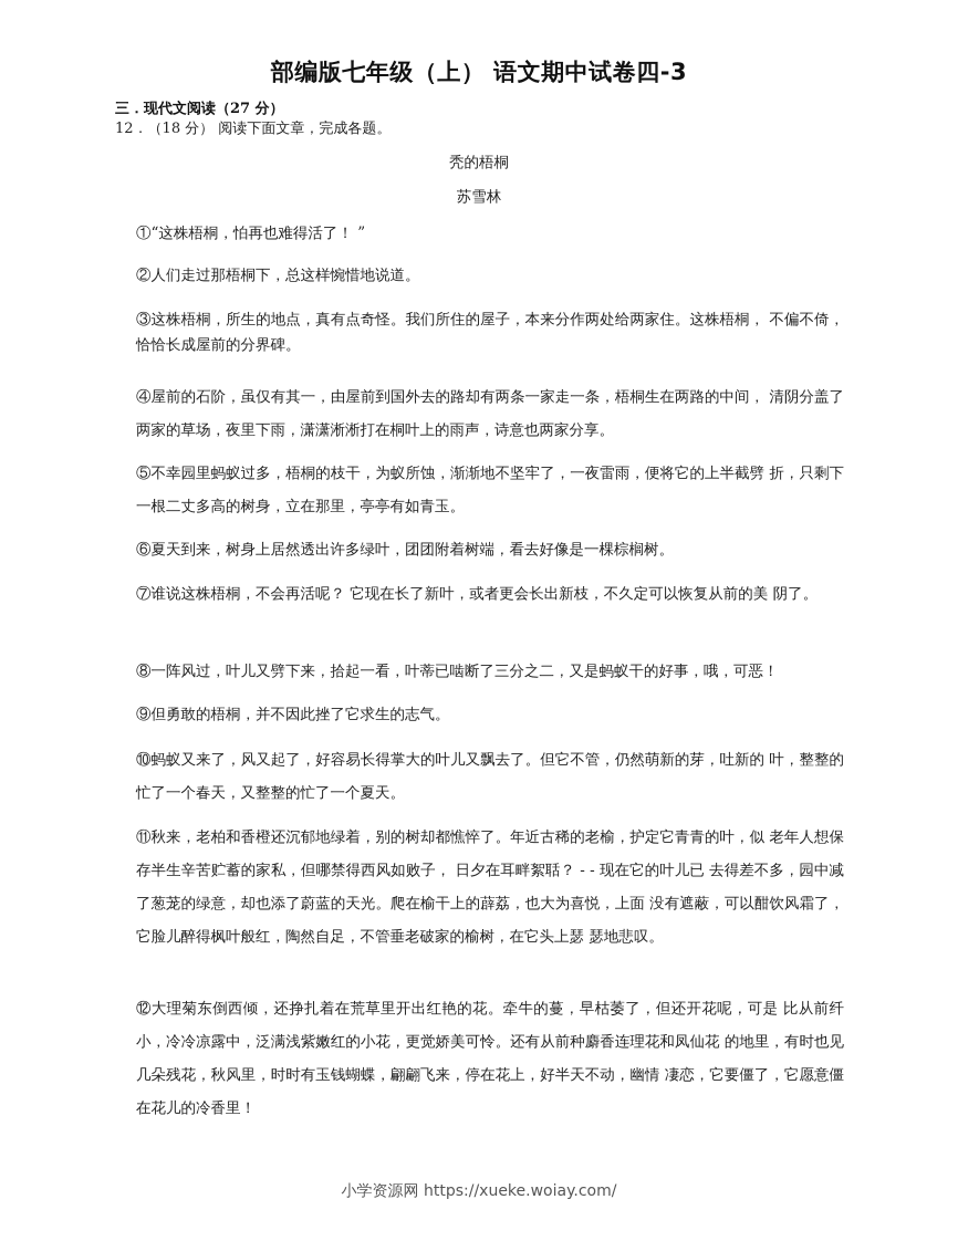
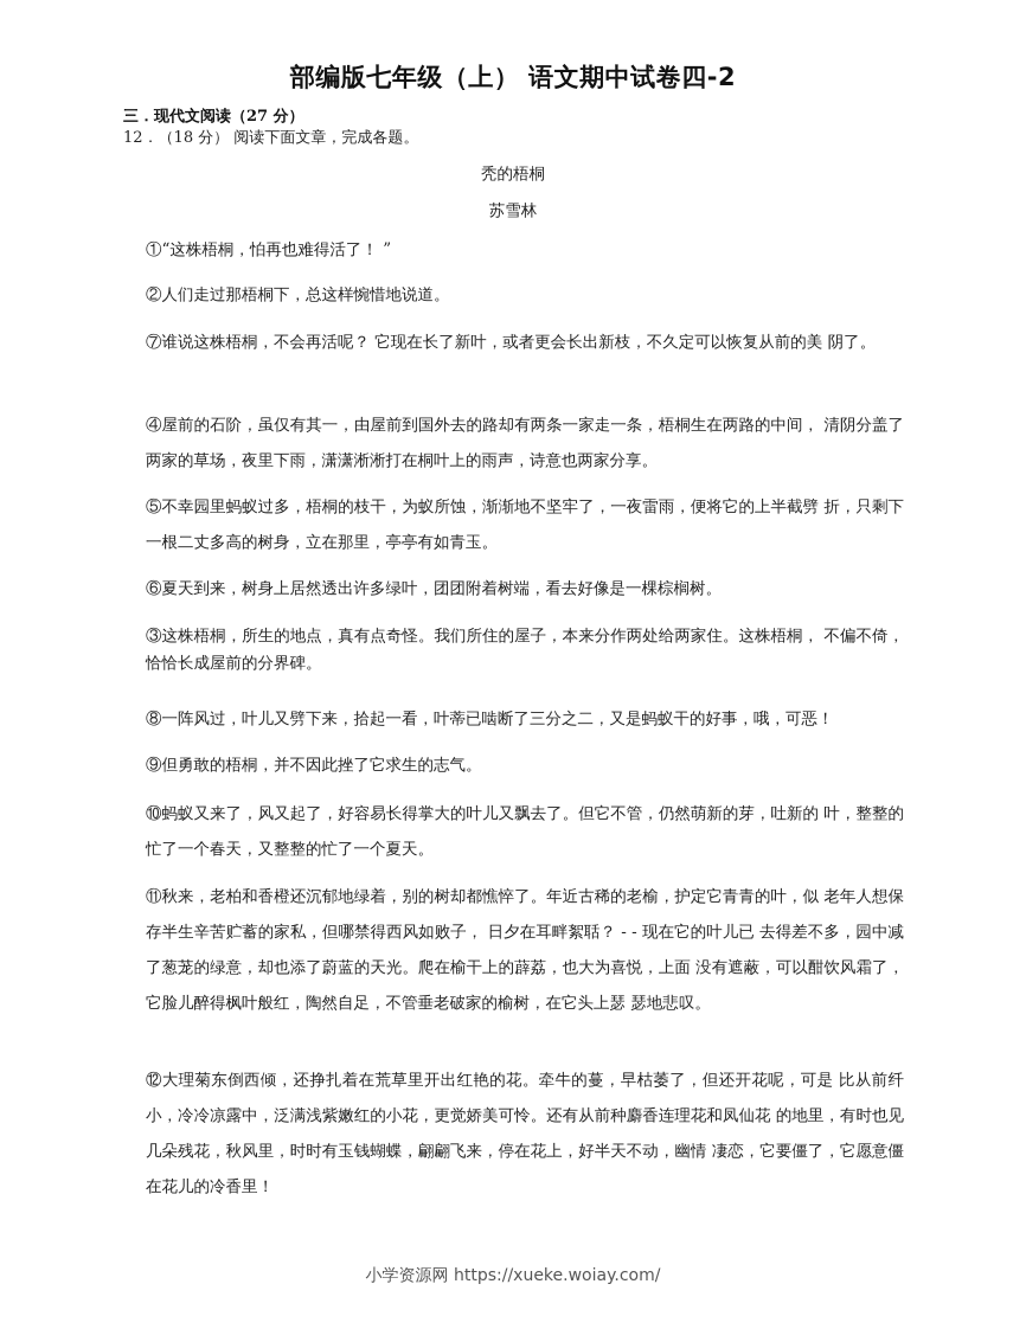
- 部编版七年级（上） 语文期中试卷四-3
+ 部编版七年级（上） 语文期中试卷四-2
  三．现代文阅读（27 分）
  12．（18 分） 阅读下面文章，完成各题。
  秃的梧桐
  苏雪林
  ①“这株梧桐，怕再也难得活了！ ”
  ②人们走过那梧桐下，总这样惋惜地说道。
- ③这株梧桐，所生的地点，真有点奇怪。我们所住的屋子，本来分作两处给两家住。这株梧桐， 不偏不倚，恰恰长成屋前的分界碑。
+ ⑦谁说这株梧桐，不会再活呢？ 它现在长了新叶，或者更会长出新枝，不久定可以恢复从前的美 阴了。
  ④屋前的石阶，虽仅有其一，由屋前到国外去的路却有两条一家走一条，梧桐生在两路的中间， 清阴分盖了两家的草场，夜里下雨，潇潇淅淅打在桐叶上的雨声，诗意也两家分享。
  ⑤不幸园里蚂蚁过多，梧桐的枝干，为蚁所蚀，渐渐地不坚牢了，一夜雷雨，便将它的上半截劈 折，只剩下一根二丈多高的树身，立在那里，亭亭有如青玉。
  ⑥夏天到来，树身上居然透出许多绿叶，团团附着树端，看去好像是一棵棕榈树。
- ⑦谁说这株梧桐，不会再活呢？ 它现在长了新叶，或者更会长出新枝，不久定可以恢复从前的美 阴了。
+ ③这株梧桐，所生的地点，真有点奇怪。我们所住的屋子，本来分作两处给两家住。这株梧桐， 不偏不倚，恰恰长成屋前的分界碑。
  ⑧一阵风过，叶儿又劈下来，拾起一看，叶蒂已啮断了三分之二，又是蚂蚁干的好事，哦，可恶！
  ⑨但勇敢的梧桐，并不因此挫了它求生的志气。
  ⑩蚂蚁又来了，风又起了，好容易长得掌大的叶儿又飘去了。但它不管，仍然萌新的芽，吐新的 叶，整整的忙了一个春天，又整整的忙了一个夏天。
  ⑪秋来，老柏和香橙还沉郁地绿着，别的树却都憔悴了。年近古稀的老榆，护定它青青的叶，似 老年人想保存半生辛苦贮蓄的家私，但哪禁得西风如败子， 日夕在耳畔絮聒？ - - 现在它的叶儿已 去得差不多，园中减了葱茏的绿意，却也添了蔚蓝的天光。爬在榆干上的薜荔，也大为喜悦，上面 没有遮蔽，可以酣饮风霜了，它脸儿醉得枫叶般红，陶然自足，不管垂老破家的榆树，在它头上瑟 瑟地悲叹。
  ⑫大理菊东倒西倾，还挣扎着在荒草里开出红艳的花。牵牛的蔓，早枯萎了，但还开花呢，可是 比从前纤小，冷冷凉露中，泛满浅紫嫩红的小花，更觉娇美可怜。还有从前种麝香连理花和凤仙花 的地里，有时也见几朵残花，秋风里，时时有玉钱蝴蝶，翩翩飞来，停在花上，好半天不动，幽情 凄恋，它要僵了，它愿意僵在花儿的冷香里！
  小学资源网 https://xueke.woiay.com/
